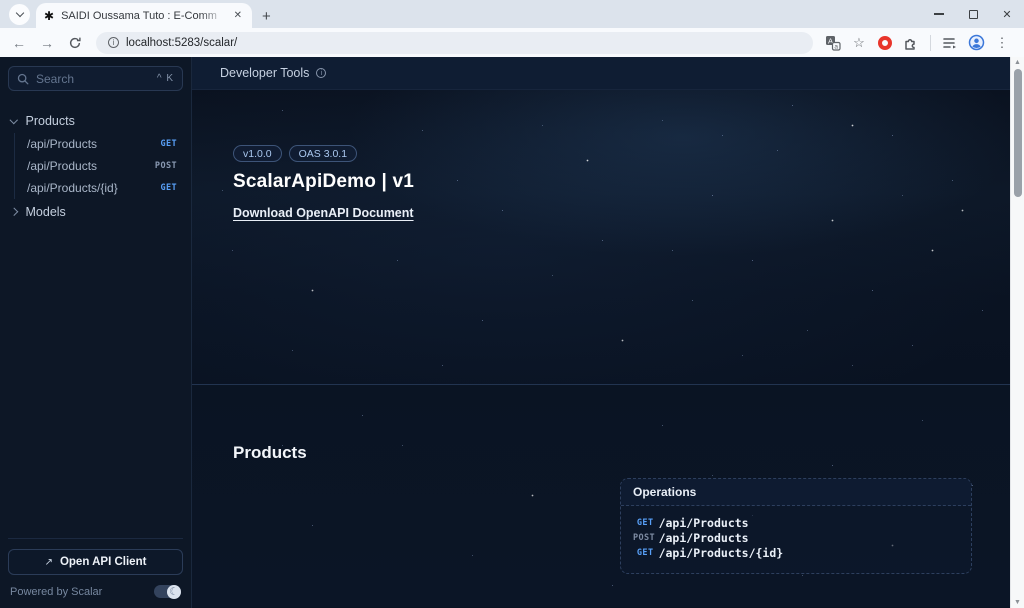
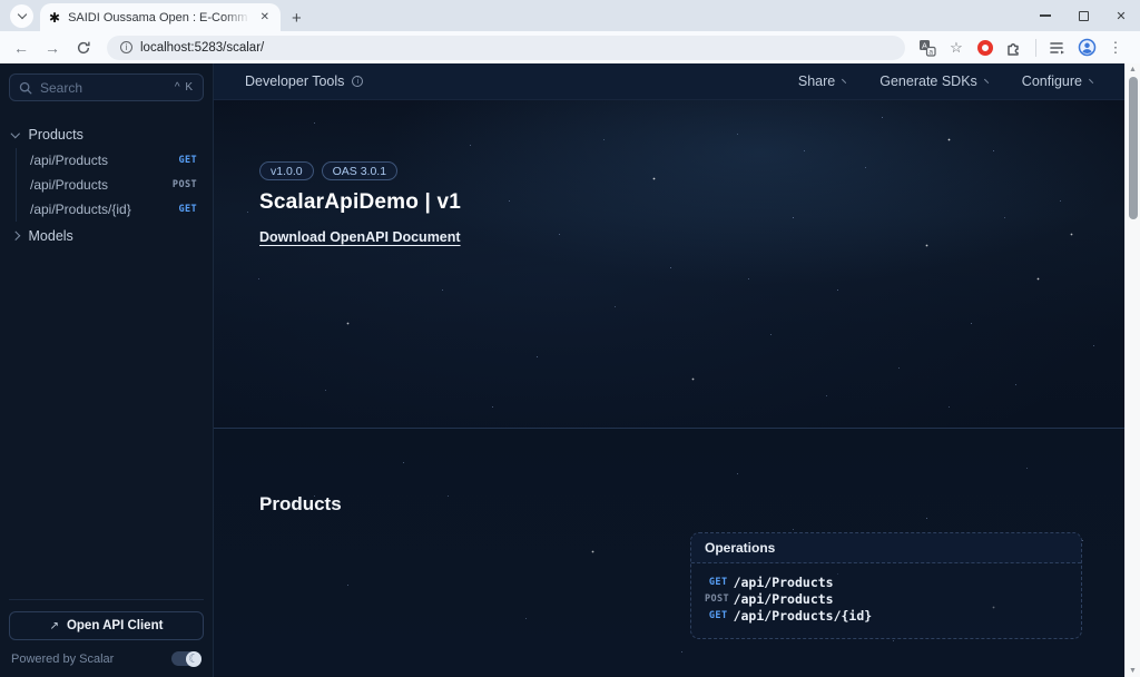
  ✱
- SAIDI Oussama Tuto : E-Comm
+ SAIDI Oussama Open : E-Comm
  ✕
  +
  ✕
  ←
  →
  localhost:5283/scalar/
  A
  ☆
  ⋮
  Search
  ^ K
  Products
  /api/Products
  GET
  /api/Products
  POST
  /api/Products/{id}
  GET
  Models
  ↗
  Open API Client
  Powered by Scalar
  ☾
  Developer Tools
+ Share
+ Generate SDKs
+ Configure
  v1.0.0
  OAS 3.0.1
  ScalarApiDemo | v1
  Download OpenAPI Document
  Products
  Operations
  GET
  /api/Products
  POST
  /api/Products
  GET
  /api/Products/{id}
